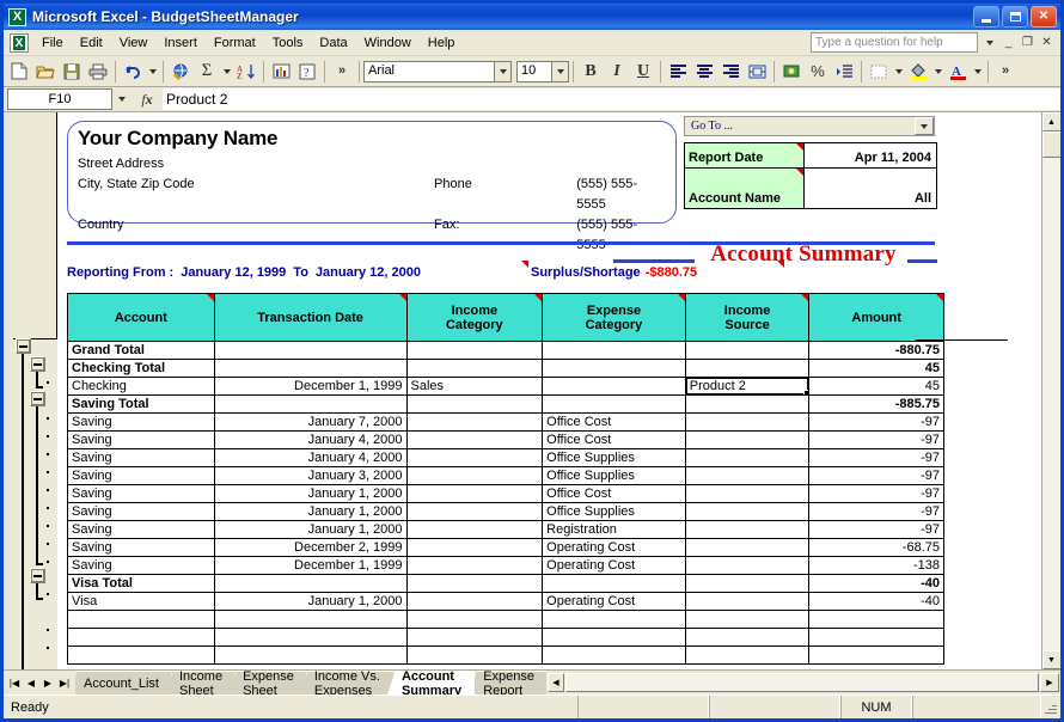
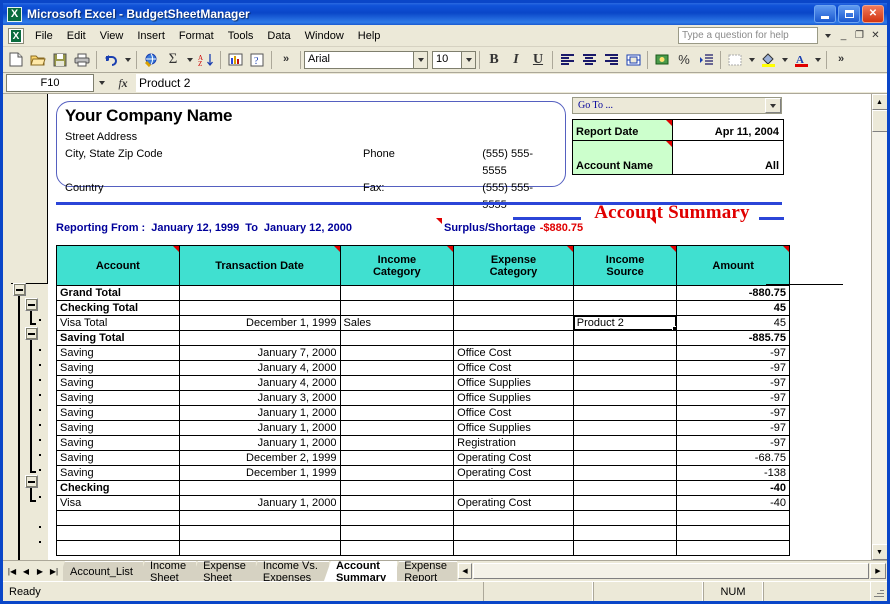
  X
  Microsoft Excel - BudgetSheetManager
  ✕
  File
  Edit
  View
  Insert
  Format
  Tools
  Data
  Window
  Help
  Type a question for help
  _
  ❐
  ✕
  Σ
  A
  Z
  ?
  »
  Arial
  10
  B
  I
  U
  %
  A
  »
  F10
  fx
  Product 2
  Your Company Name
  Street Address
  City, State Zip Code
  Phone
  (555) 555-5555
  Country
  Fax:
  (555) 555-5555
  Go To ...
  Report Date
  Apr 11, 2004
  Account Name
  All
  Account Summary
  Reporting From : January 12, 1999 To January 12, 2000
  Surplus/Shortage -$880.75
  Account	Transaction Date	Income Category	Expense Category	Income Source	Amount
  Grand Total					-880.75
  Checking Total					45
- Checking	December 1, 1999	Sales		Product 2	45
+ Visa Total	December 1, 1999	Sales		Product 2	45
  Saving Total					-885.75
  Saving	January 7, 2000		Office Cost		-97
  Saving	January 4, 2000		Office Cost		-97
  Saving	January 4, 2000		Office Supplies		-97
  Saving	January 3, 2000		Office Supplies		-97
  Saving	January 1, 2000		Office Cost		-97
  Saving	January 1, 2000		Office Supplies		-97
  Saving	January 1, 2000		Registration		-97
  Saving	December 2, 1999		Operating Cost		-68.75
  Saving	December 1, 1999		Operating Cost		-138
- Visa Total					-40
+ Checking					-40
  Visa	January 1, 2000		Operating Cost		-40
  |◀
  ◀
  ▶
  ▶|
  Account_List
  Income Sheet
  Expense Sheet
  Income Vs. Expenses
  Account Summary
  Expense Report
  Ready
  NUM
